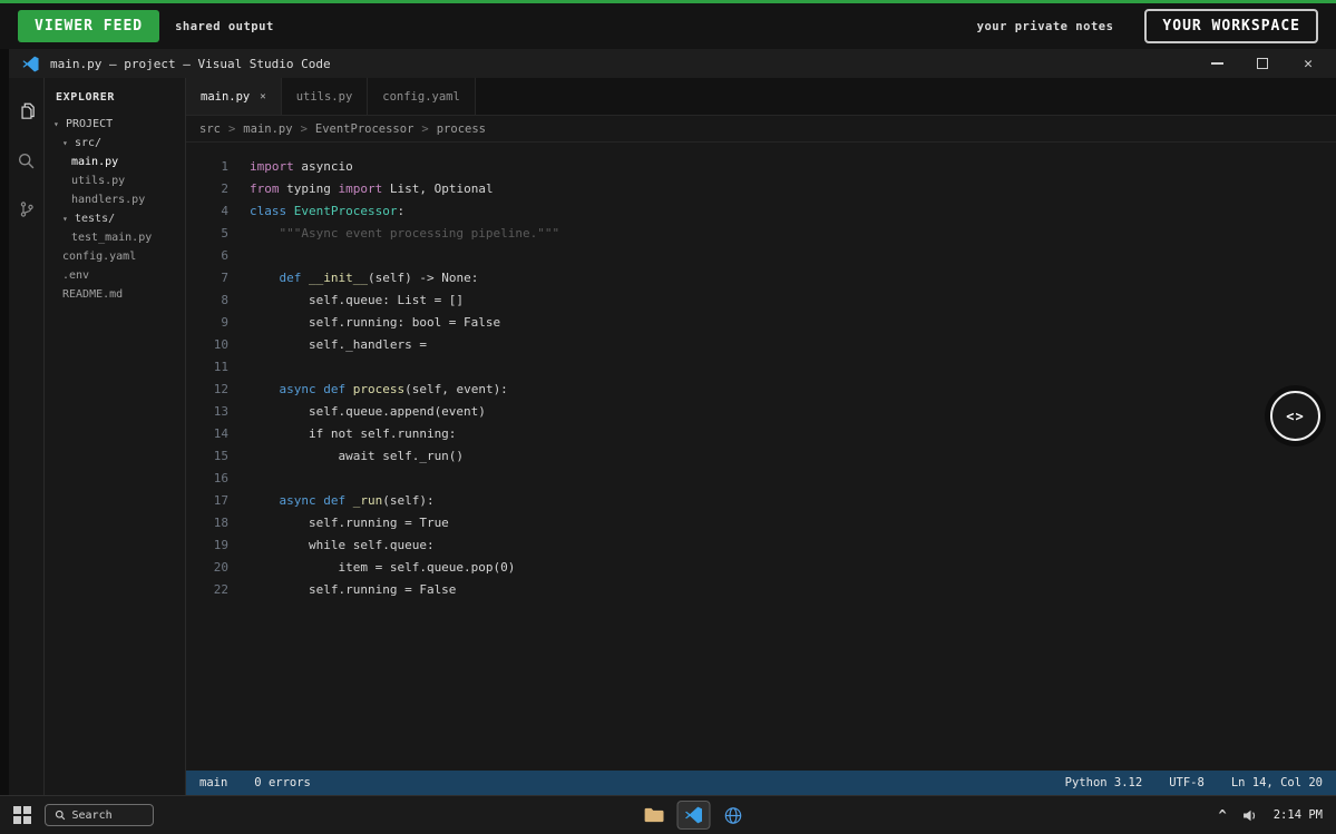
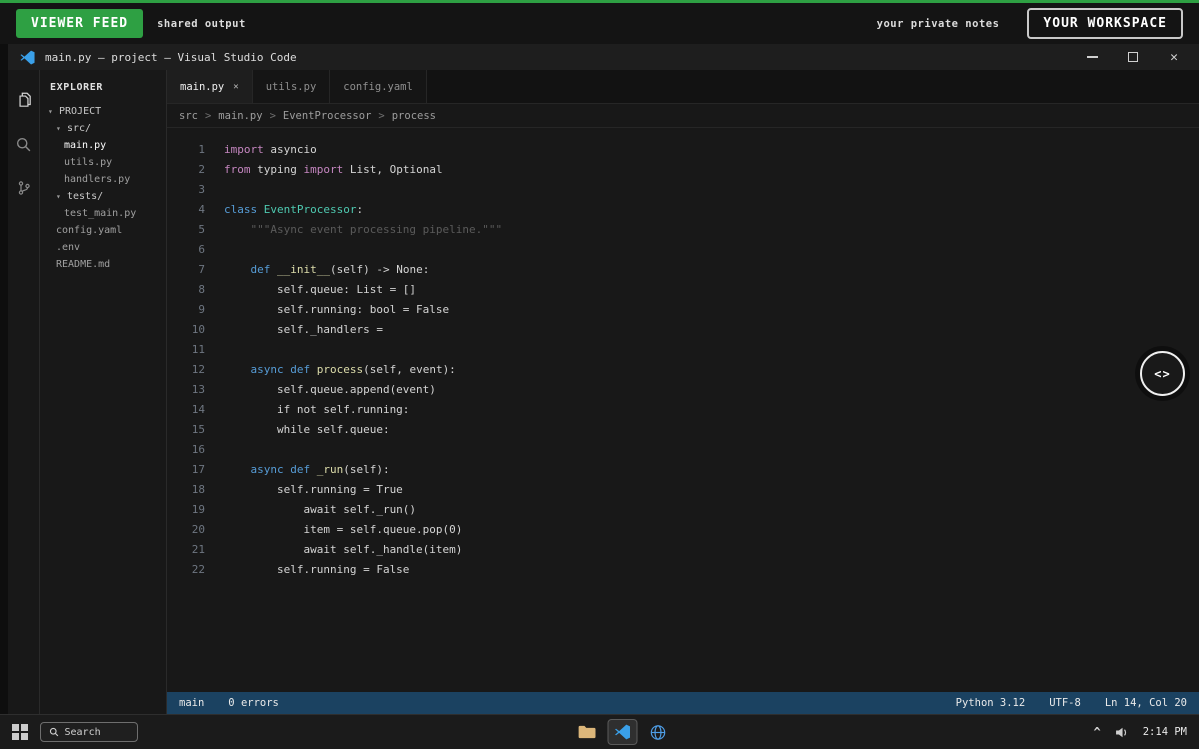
  VIEWER FEED
  shared output
  your private notes
  YOUR WORKSPACE
  main.py — project — Visual Studio Code
  ✕
  EXPLORER
  ▾
  PROJECT
  ▾
  src/
  main.py
  utils.py
  handlers.py
  ▾
  tests/
  test_main.py
  config.yaml
  .env
  README.md
  main.py
  ✕
  utils.py
  config.yaml
  src
  >
  main.py
  >
  EventProcessor
  >
  process
  1
  import asyncio
  2
  from typing import List, Optional
+ 3
  4
  class EventProcessor:
  5
  """Async event processing pipeline."""
  6
  7
  def __init__(self) -> None:
  8
  self.queue: List = []
  9
  self.running: bool = False
  10
  self._handlers =
  11
  12
  async def process(self, event):
  13
  self.queue.append(event)
  14
  if not self.running:
  15
- await self._run()
+ while self.queue:
  16
  17
  async def _run(self):
  18
  self.running = True
  19
- while self.queue:
+ await self._run()
  20
  item = self.queue.pop(0)
+ 21
+ await self._handle(item)
  22
  self.running = False
  main
  0 errors
  Python 3.12
  UTF-8
  Ln 14, Col 20
  <>
  Search
  ^
  2:14 PM
